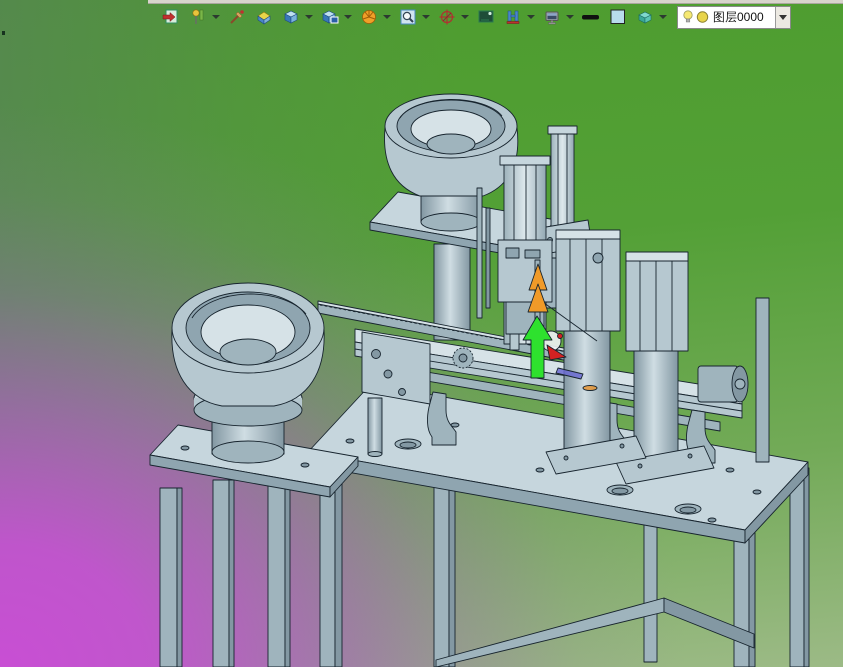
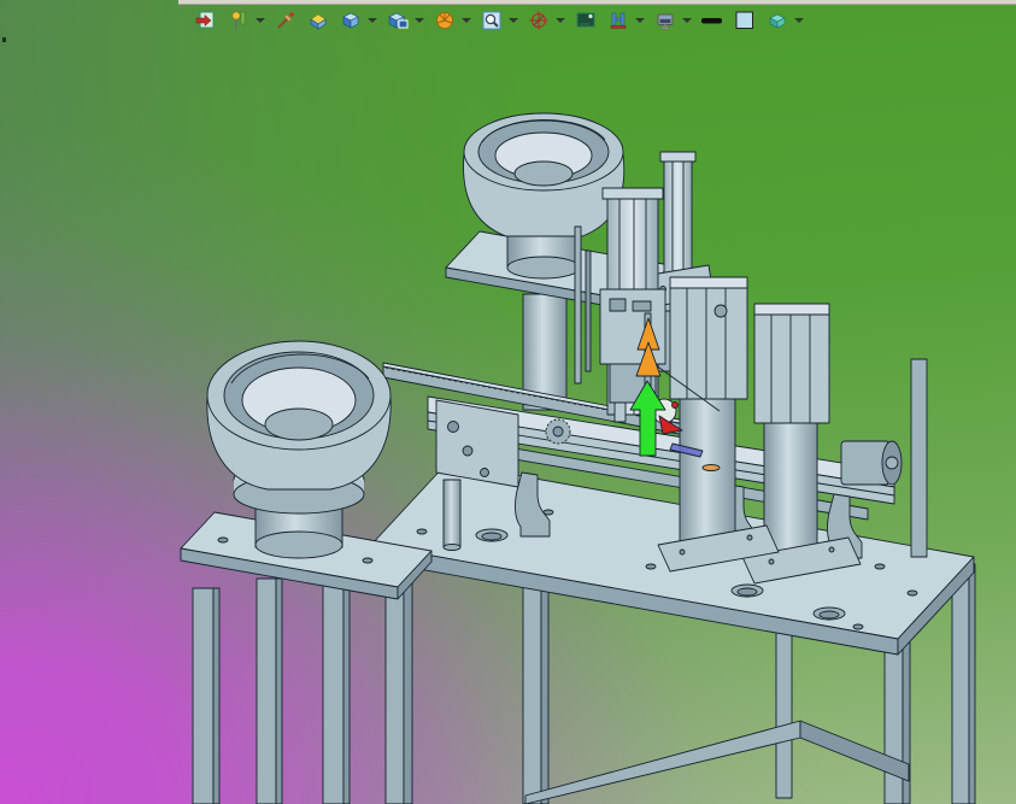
- 图层0000
